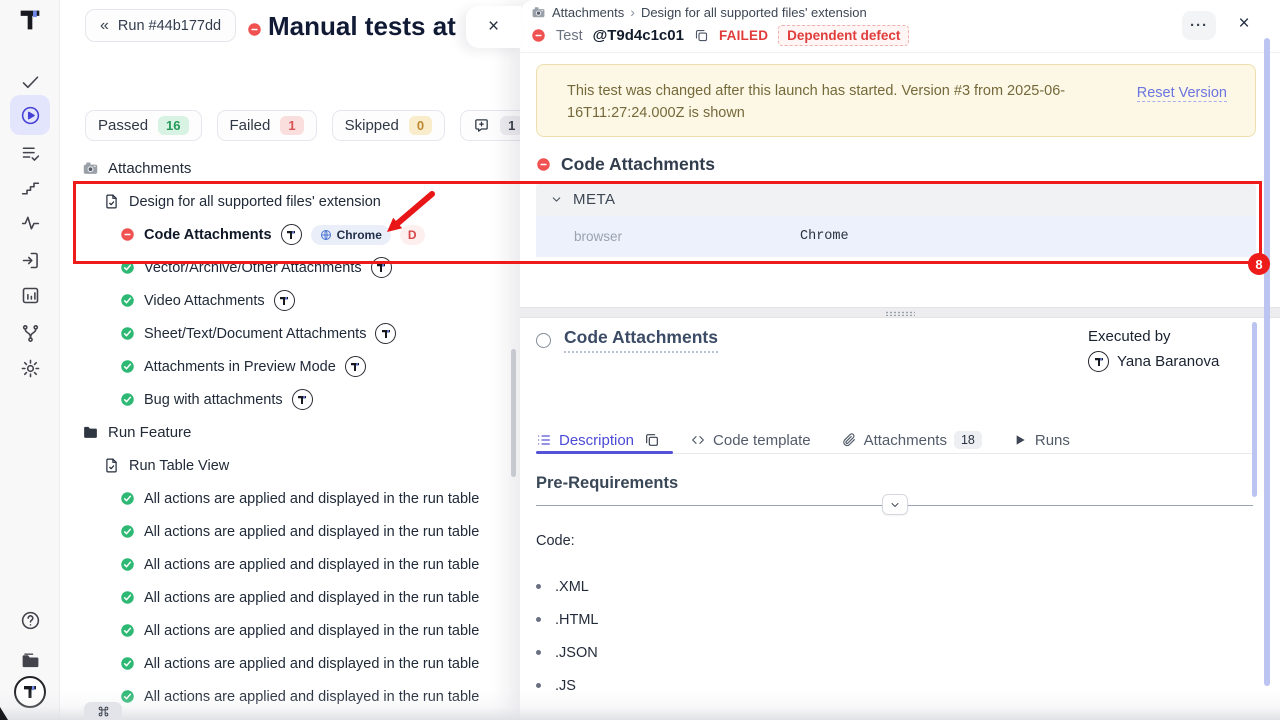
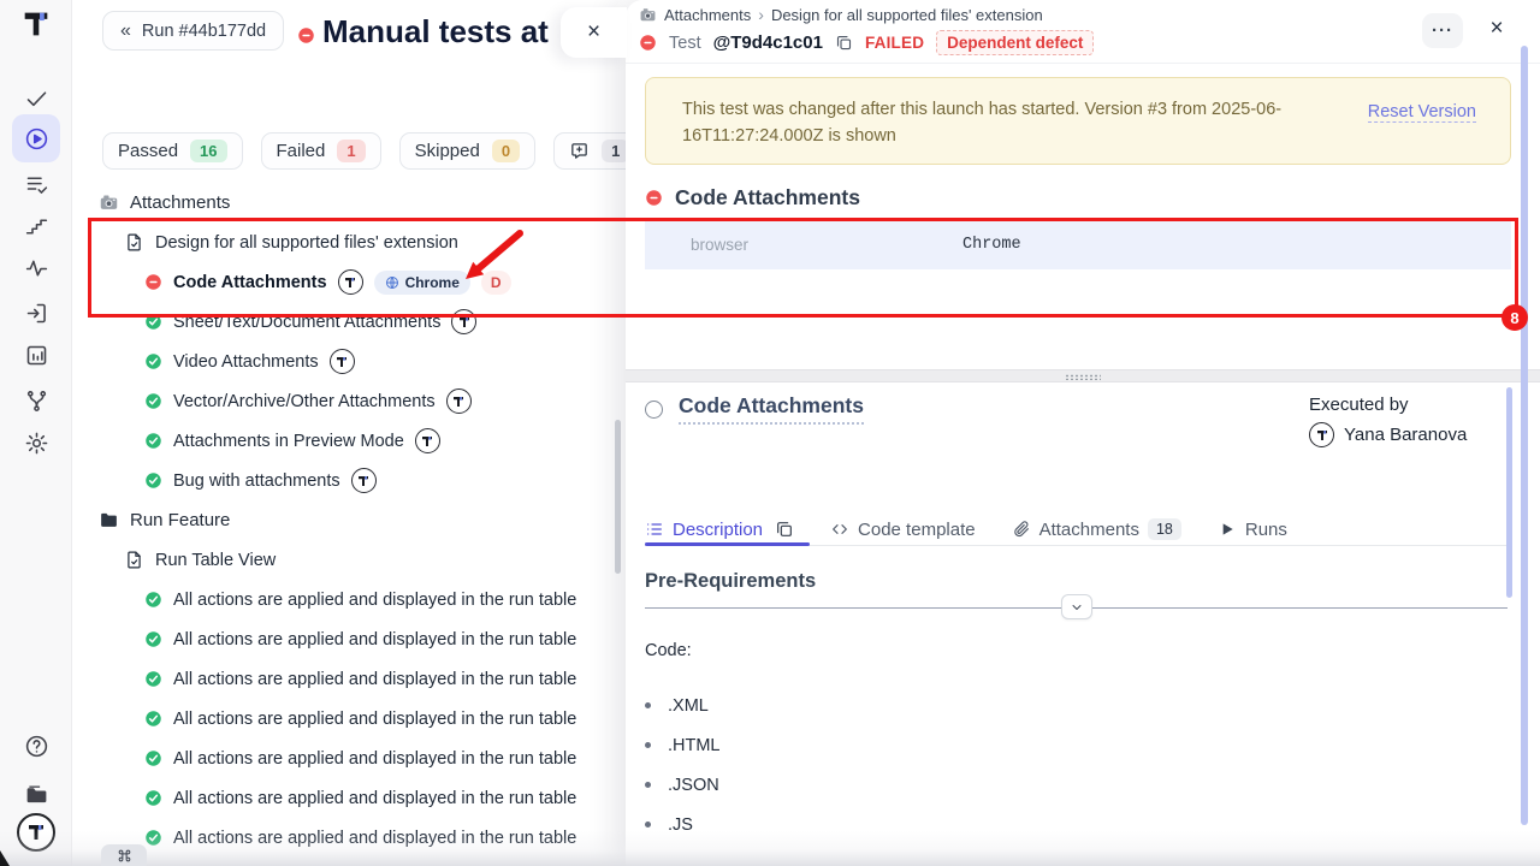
  «
  Run #44b177dd
  Manual tests at
  Passed
  16
  Failed
  1
  Skipped
  0
  1
  Attachments
  Design for all supported files' extension
  Code Attachments
  Chrome
  D
- Vector/Archive/Other Attachments
+ Sheet/Text/Document Attachments
  Video Attachments
- Sheet/Text/Document Attachments
+ Vector/Archive/Other Attachments
  Attachments in Preview Mode
  Bug with attachments
  Run Feature
  Run Table View
  All actions are applied and displayed in the run table
  All actions are applied and displayed in the run table
  All actions are applied and displayed in the run table
  All actions are applied and displayed in the run table
  All actions are applied and displayed in the run table
  All actions are applied and displayed in the run table
  ×
  Attachments
  ›
  Design for all supported files' extension
  Test
  @T9d4c1c01
  FAILED
  Dependent defect
  ···
  ×
  This test was changed after this launch has started. Version #3 from 2025-06-16T11:27:24.000Z is shown
  Reset Version
  Code Attachments
- META
  browser
  Chrome
  Code Attachments
  Executed by
  Yana Baranova
  Description
  Code template
  Attachments
  18
  Runs
  Pre-Requirements
  Code:
  .XML
  .HTML
  .JSON
  .JS
  8
